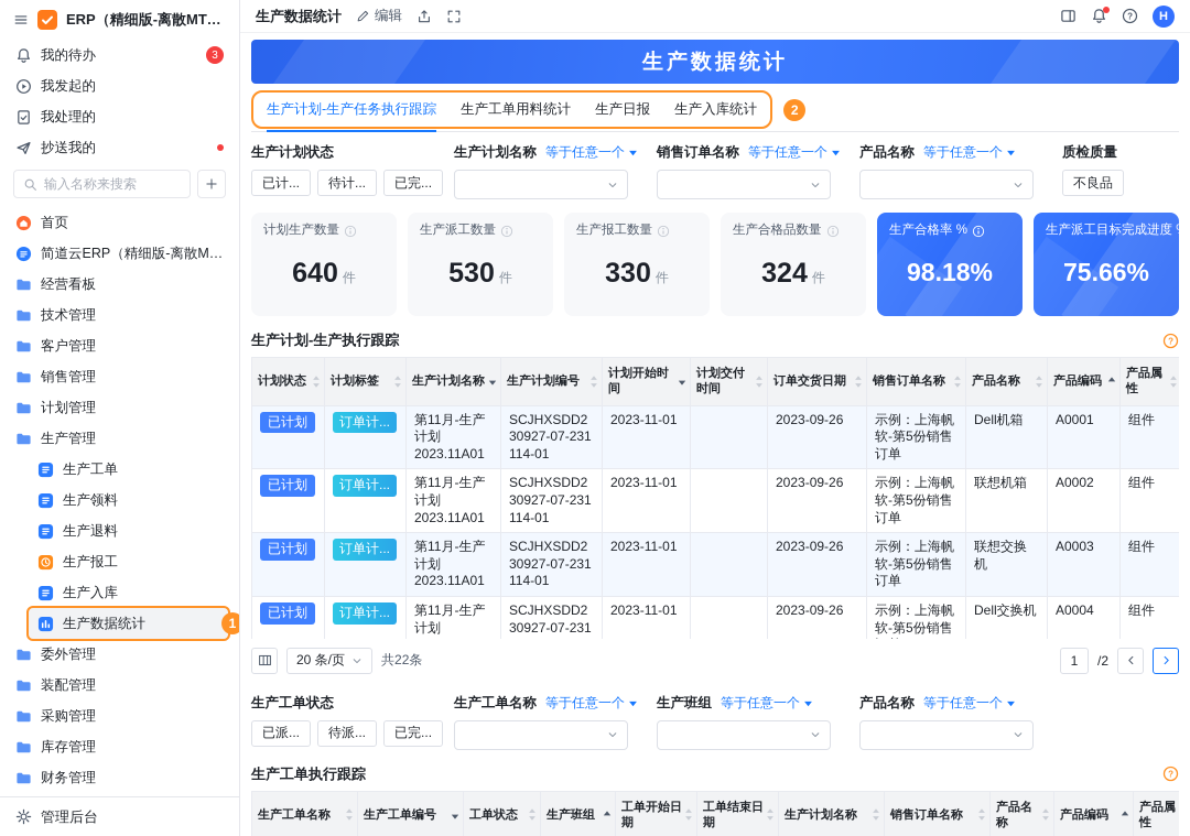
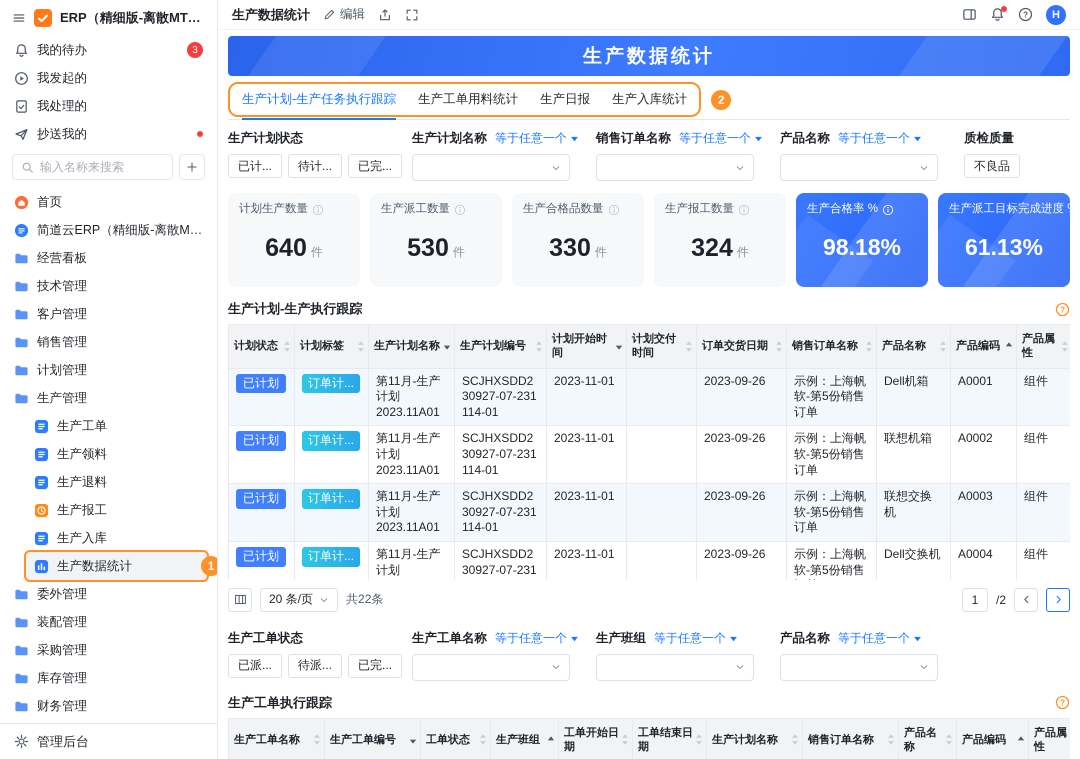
  ERP（精细版-离散MTO）
  我的待办
  3
  我发起的
  我处理的
  抄送我的
  输入名称来搜索
  首页
  简道云ERP（精细版-离散MTO
  经营看板
  技术管理
  客户管理
  销售管理
  计划管理
  生产管理
  生产工单
  生产领料
  生产退料
  生产报工
  生产入库
  生产数据统计
  1
  委外管理
  装配管理
  采购管理
  库存管理
  财务管理
  管理后台
  生产数据统计
  编辑
  ?
  H
  生产数据统计
  生产计划-生产任务执行跟踪
  生产工单用料统计
  生产日报
  生产入库统计
  2
  生产计划状态
  已计...
  待计...
  已完...
  生产计划名称
  等于任意一个
  销售订单名称
  等于任意一个
  产品名称
  等于任意一个
  质检质量
  不良品
  计划生产数量
  640
  件
  生产派工数量
  530
  件
- 生产报工数量
+ 生产合格品数量
  330
  件
- 生产合格品数量
+ 生产报工数量
  324
  件
  生产合格率 %
  98.18%
  生产派工目标完成进度
- 75.66%
+ 61.13%
  生产计划-生产执行跟踪
  ?
  计划状态	计划标签	生产计划名称	生产计划编号	计划开始时间	计划交付时间	订单交货日期	销售订单名称	产品名称	产品编码	产品属性
  已计划	订单计...	第11月-生产计划 2023.11A01	SCJHXSDD230927-07-231114-01	2023-11-01		2023-09-26	示例：上海帆软-第5份销售订单	Dell机箱	A0001	组件
  已计划	订单计...	第11月-生产计划 2023.11A01	SCJHXSDD230927-07-231114-01	2023-11-01		2023-09-26	示例：上海帆软-第5份销售订单	联想机箱	A0002	组件
  已计划	订单计...	第11月-生产计划 2023.11A01	SCJHXSDD230927-07-231114-01	2023-11-01		2023-09-26	示例：上海帆软-第5份销售订单	联想交换机	A0003	组件
  已计划	订单计...	第11月-生产计划	SCJHXSDD230927-07-231	2023-11-01		2023-09-26	示例：上海帆软-第5份销售	Dell交换机	A0004	组件
  20 条/页
  共22条
  1
  /2
  生产工单状态
  已派...
  待派...
  已完...
  生产工单名称
  等于任意一个
  生产班组
  等于任意一个
  产品名称
  等于任意一个
  生产工单执行跟踪
  ?
  生产工单名称	生产工单编号	工单状态	生产班组	工单开始日期	工单结束日期	生产计划名称	销售订单名称	产品名称	产品编码	产品属性
